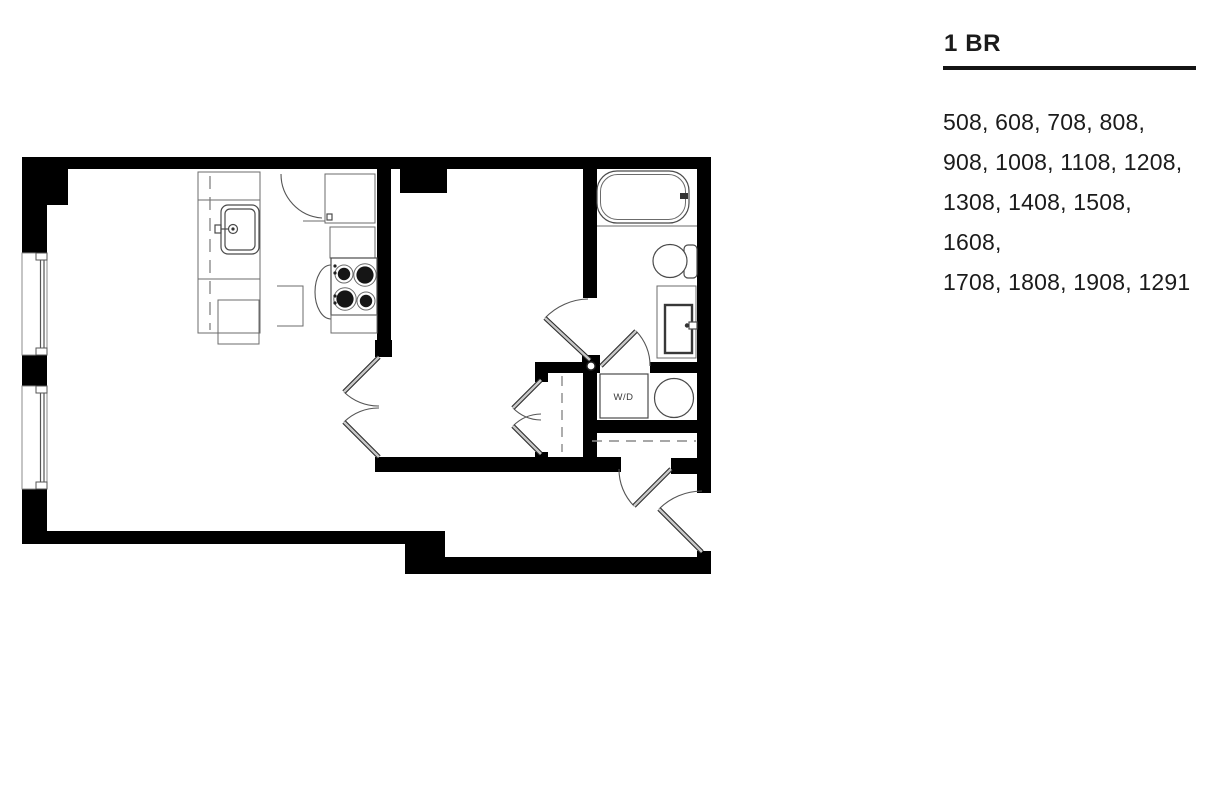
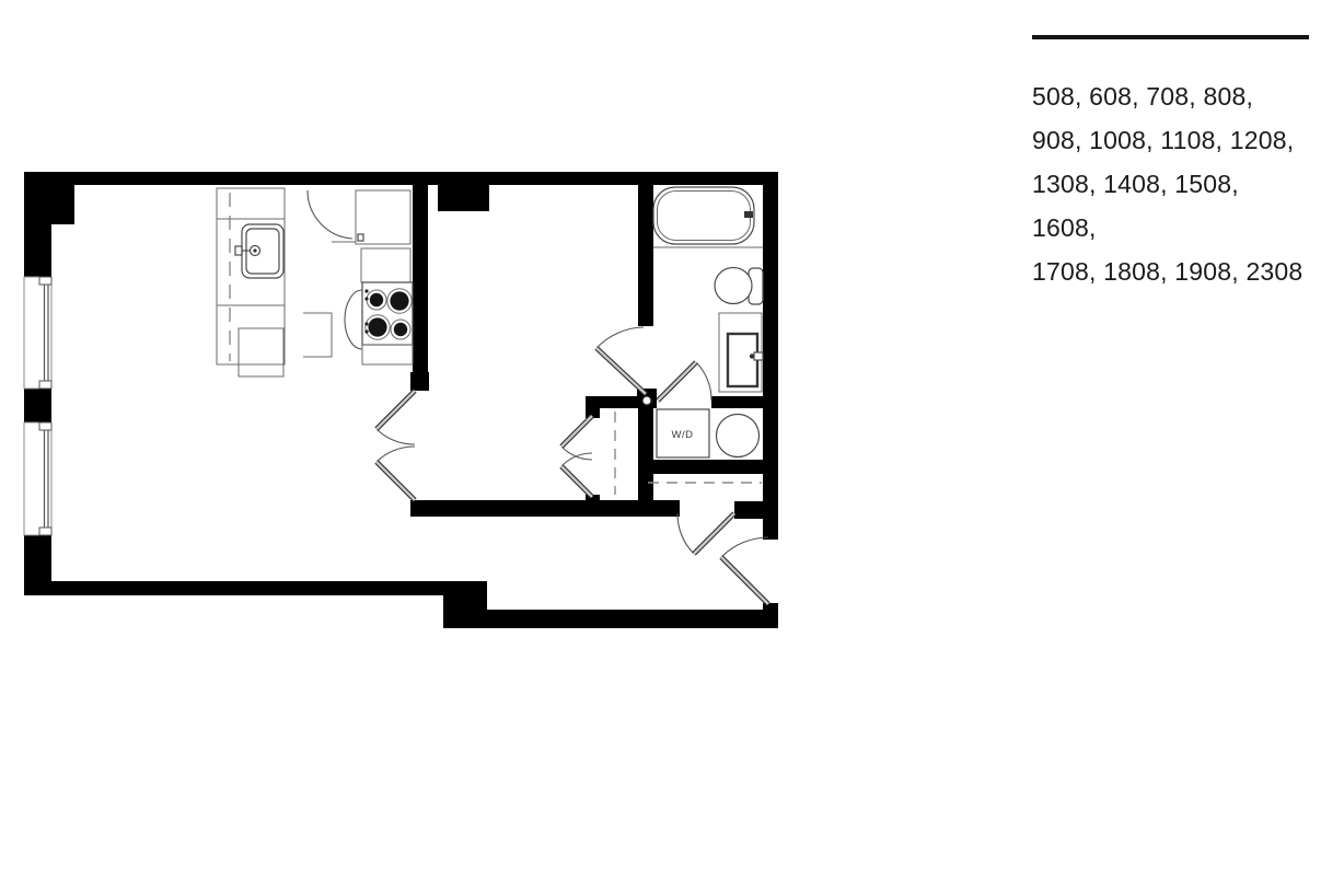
  W/D
- 1 BR
  508, 608, 708, 808,
  908, 1008, 1108, 1208,
  1308, 1408, 1508, 1608,
- 1708, 1808, 1908, 1291
+ 1708, 1808, 1908, 2308
